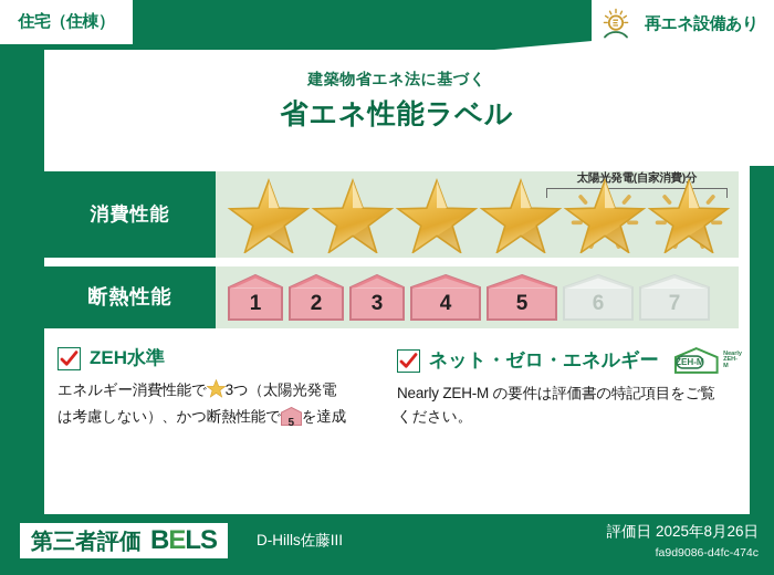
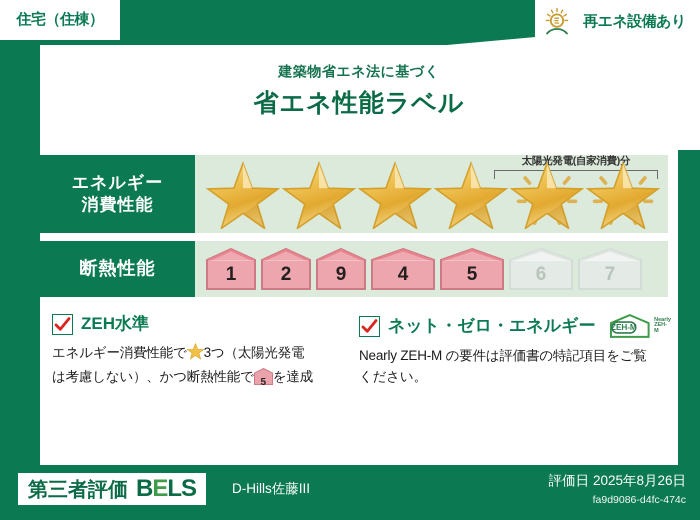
  住宅（住棟）
  再エネ設備あり
  建築物省エネ法に基づく
  省エネ性能ラベル
+ エネルギー
  消費性能
  太陽光発電(自家消費)分
  断熱性能
  1
  2
- 3
+ 9
  4
  5
  6
  7
  ZEH水準
  エネルギー消費性能で 3つ（太陽光発電
  は考慮しない）、かつ断熱性能で
  5
  を達成
  ネット・ゼロ・エネルギー
  ZEH-M
  Nearly ZEH-M の要件は評価書の特記項目をご覧ください。
  第三者評価
  BELS
  D-Hills佐藤III
  評価日 2025年8月26日
  fa9d9086-d4fc-474c
